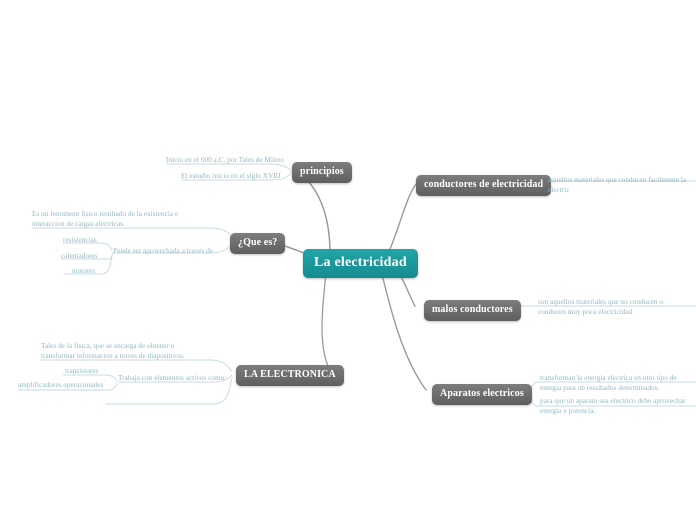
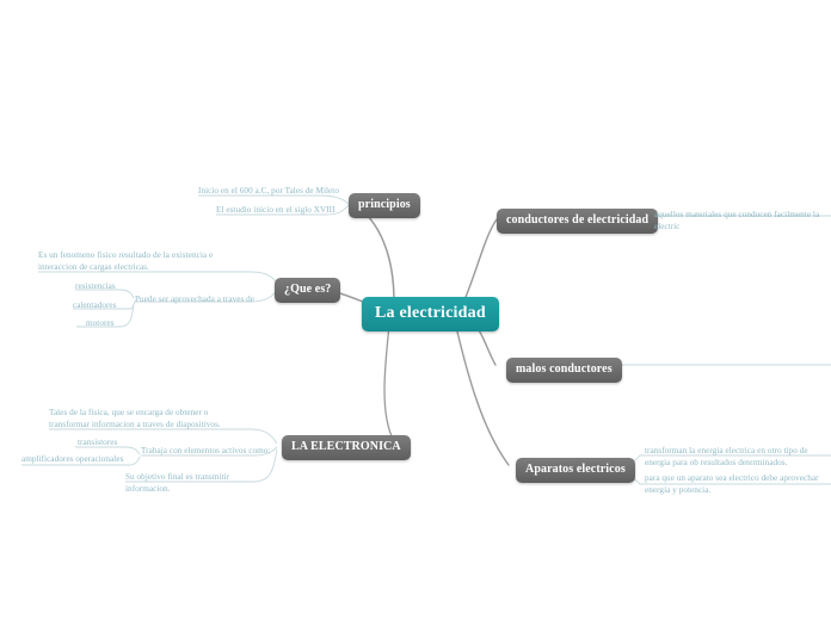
  La electricidad
  principios
  Inicio en el 600 a.C, por Tales de Mileto
  El estudio inicio en el siglo XVIII
  ¿Que es?
  Es un fenomeno fisico resultado de la existencia e interaccion de cargas electricas.
  Puede ser aprovechada a traves de
  resistencias
  calentadores
  motores
  LA ELECTRONICA
  Tales de la fisica, que se encarga de obtener o transformar informacion a traves de diapositivos.
  Trabaja con elementos activos como:
  transistores
  amplificadores operacionales
+ Su objetivo final es transmitir informacion.
  conductores de electricidad
  aquellos materiales que conducen facilmente la electric
  malos conductores
- son aquellos materiales que no conducen o conducen muy poca electricidad
  Aparatos electricos
  transforman la energia electrica en otro tipo de energia para ob resultados determinados.
  para que un aparato sea electrico debe aprovechar energia y potencia.
